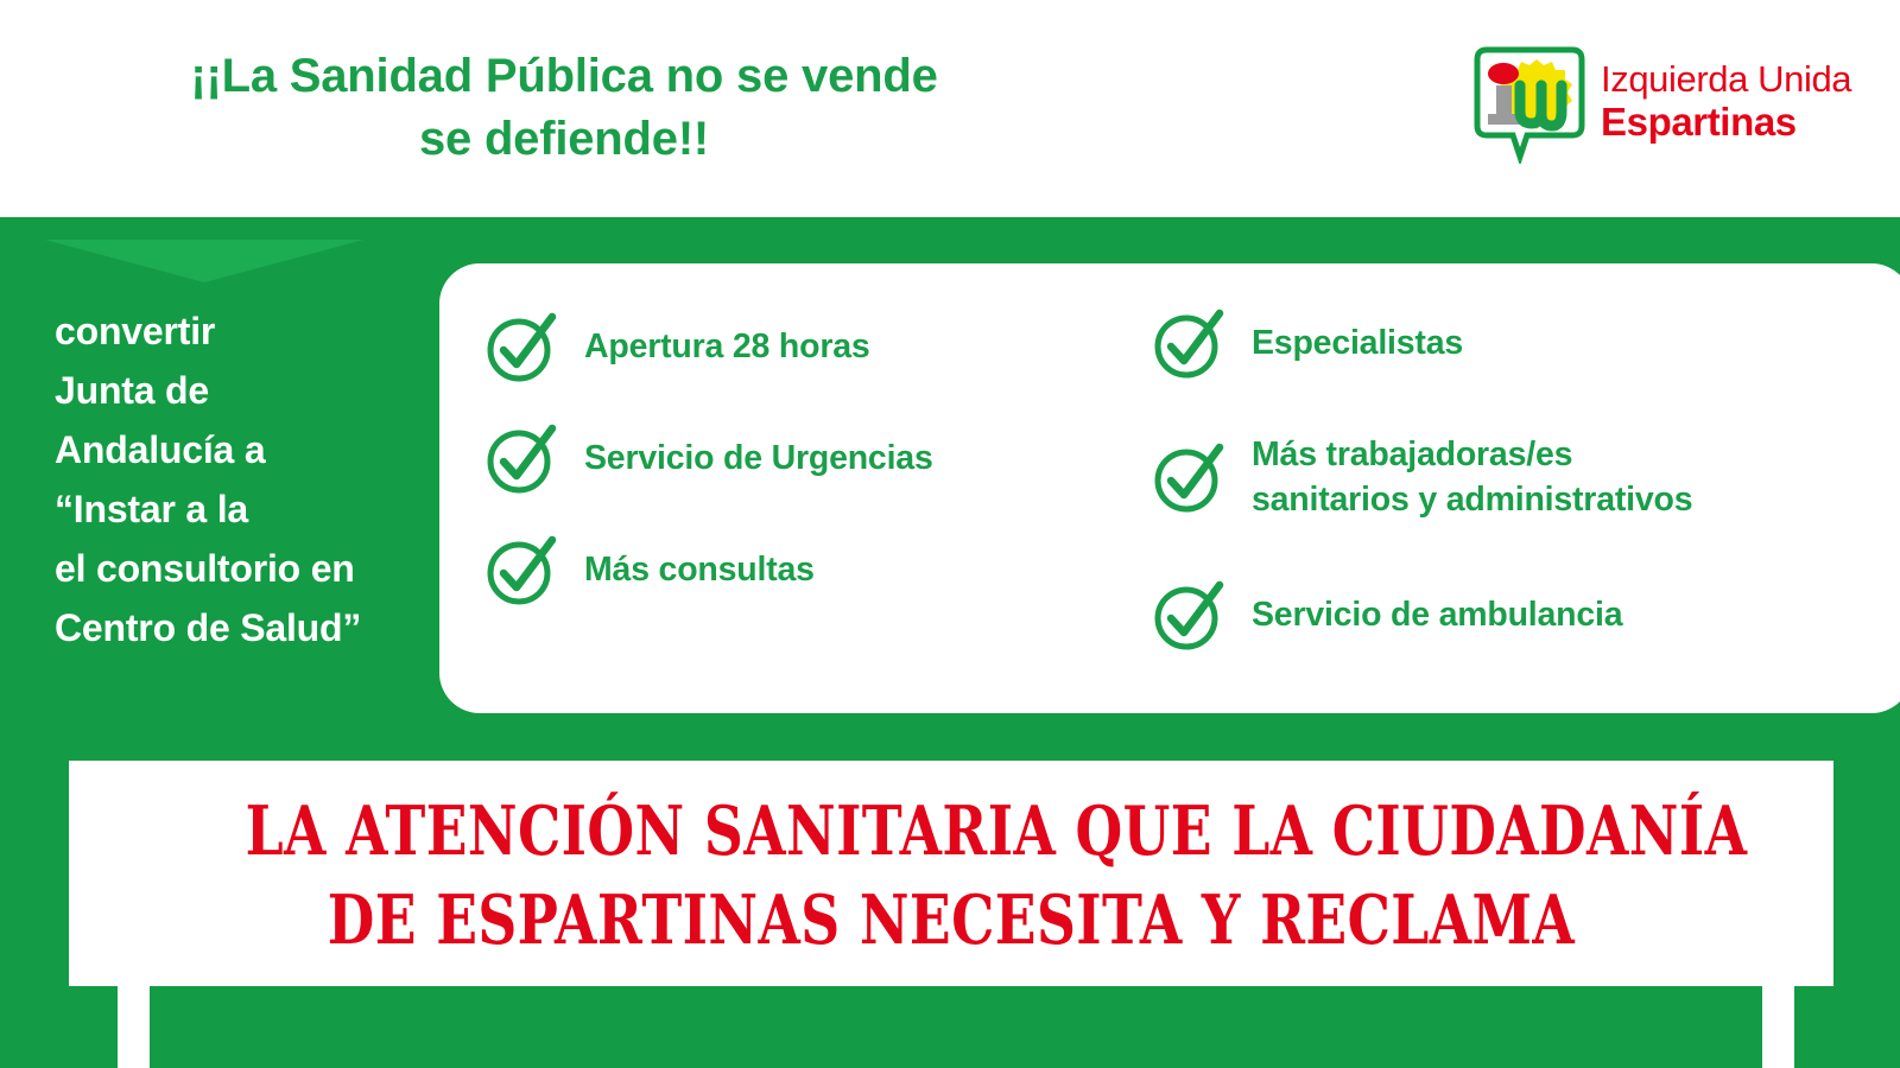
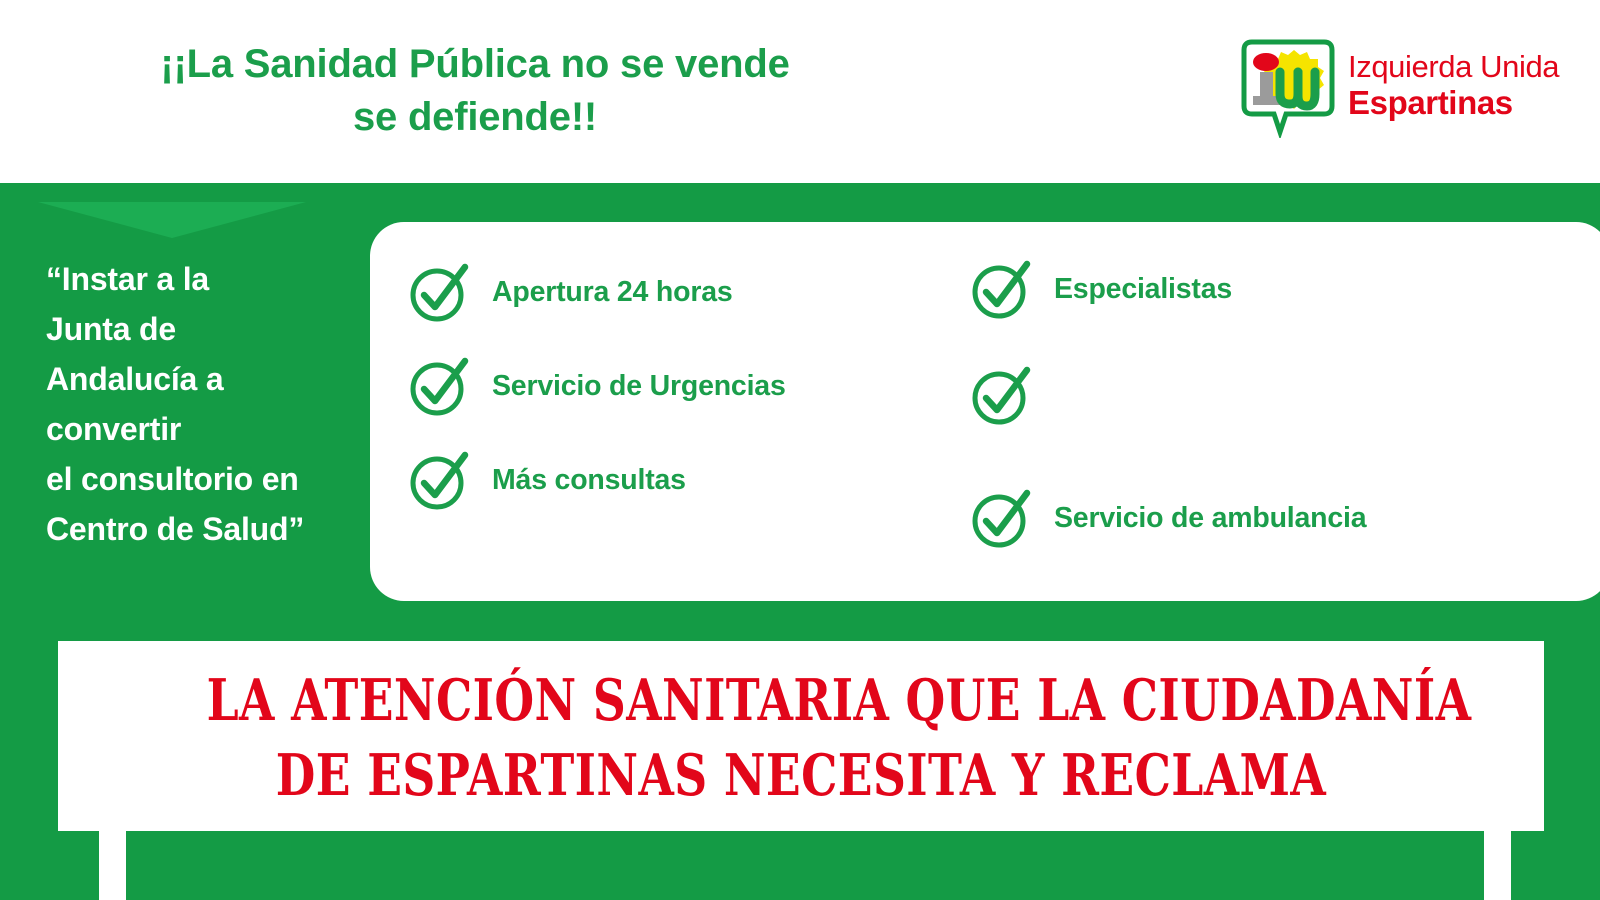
  ¡¡La Sanidad Pública no se vende
  se defiende!!
  Izquierda Unida
  Espartinas
- convertir
+ “Instar a la
  Junta de
  Andalucía a
- “Instar a la
+ convertir
  el consultorio en
  Centro de Salud”
- Apertura 28 horas
+ Apertura 24 horas
  Servicio de Urgencias
  Más consultas
  Especialistas
- Más trabajadoras/es
- sanitarios y administrativos
  Servicio de ambulancia
  LA ATENCIÓN SANITARIA QUE LA CIUDADANÍA
  DE ESPARTINAS NECESITA Y RECLAMA
